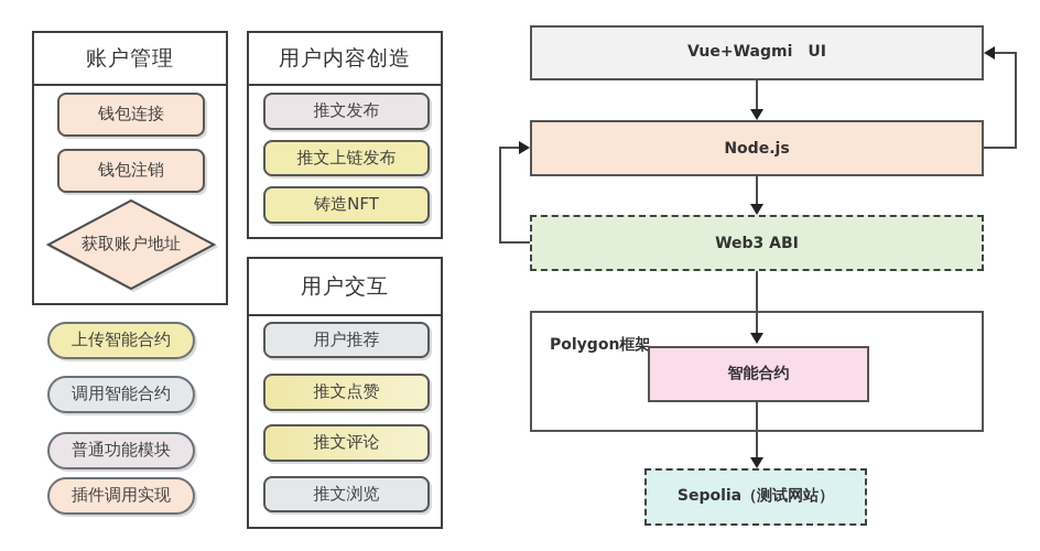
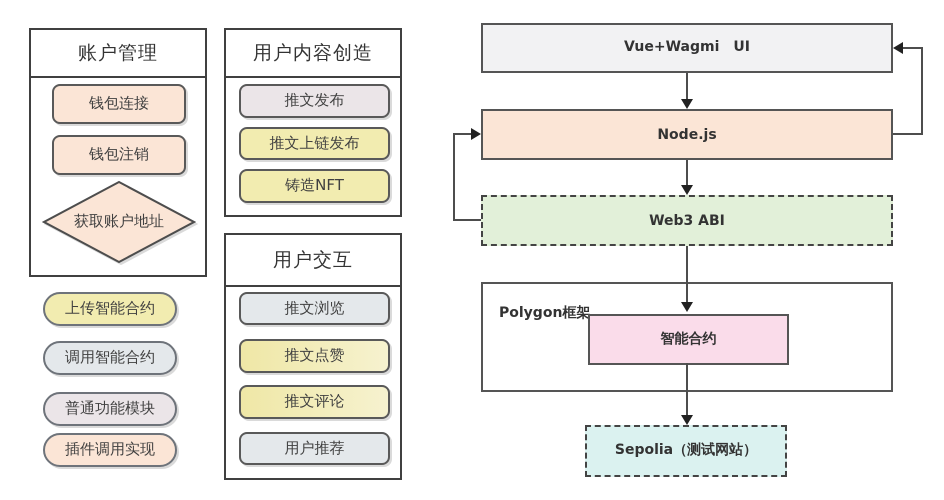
  账户管理
  钱包连接
  钱包注销
  获取账户地址
  上传智能合约
  调用智能合约
  普通功能模块
  插件调用实现
  用户内容创造
  推文发布
  推文上链发布
  铸造NFT
  用户交互
- 用户推荐
+ 推文浏览
  推文点赞
  推文评论
- 推文浏览
+ 用户推荐
  Vue+Wagmi UI
  Node.js
  Web3 ABI
  Polygon框架
  智能合约
  Sepolia（测试网站）
